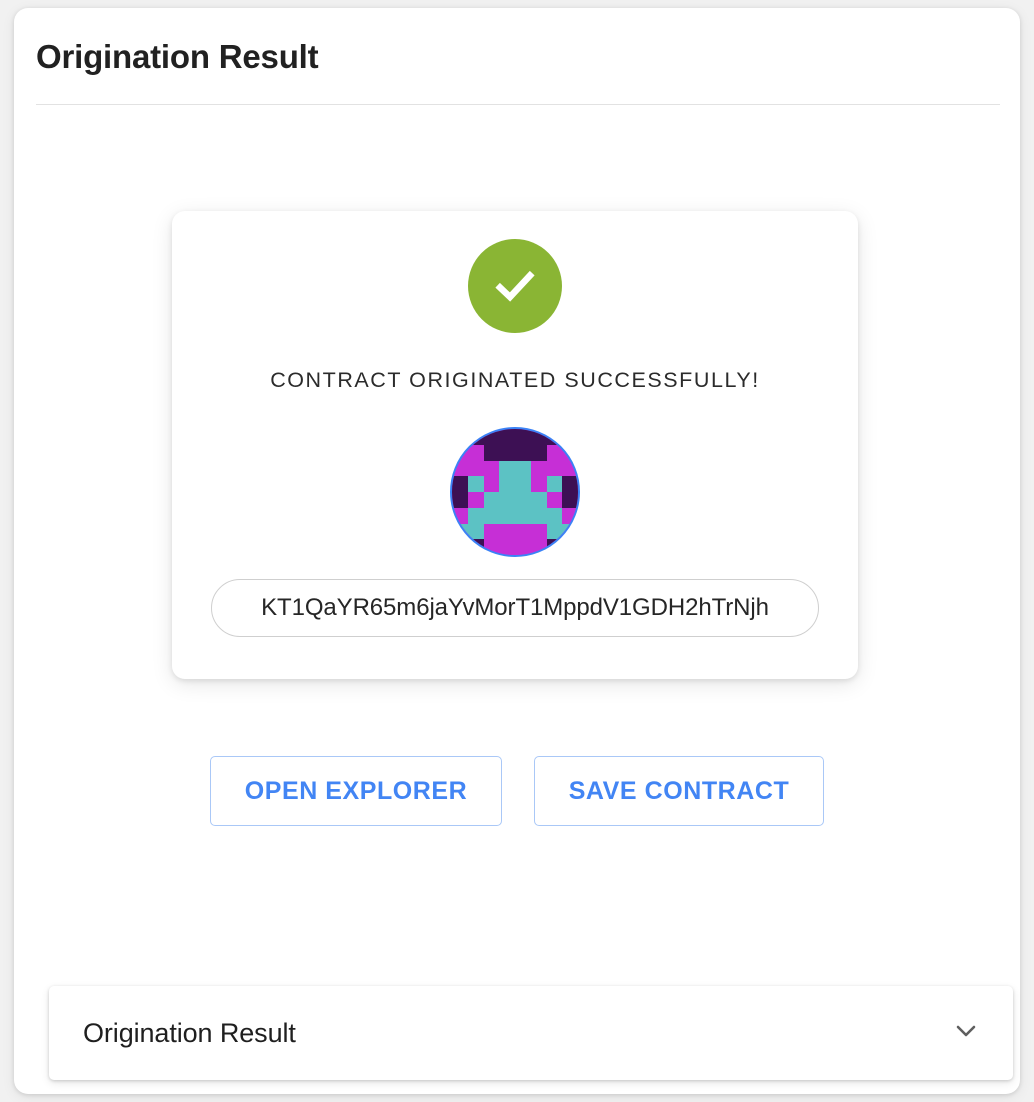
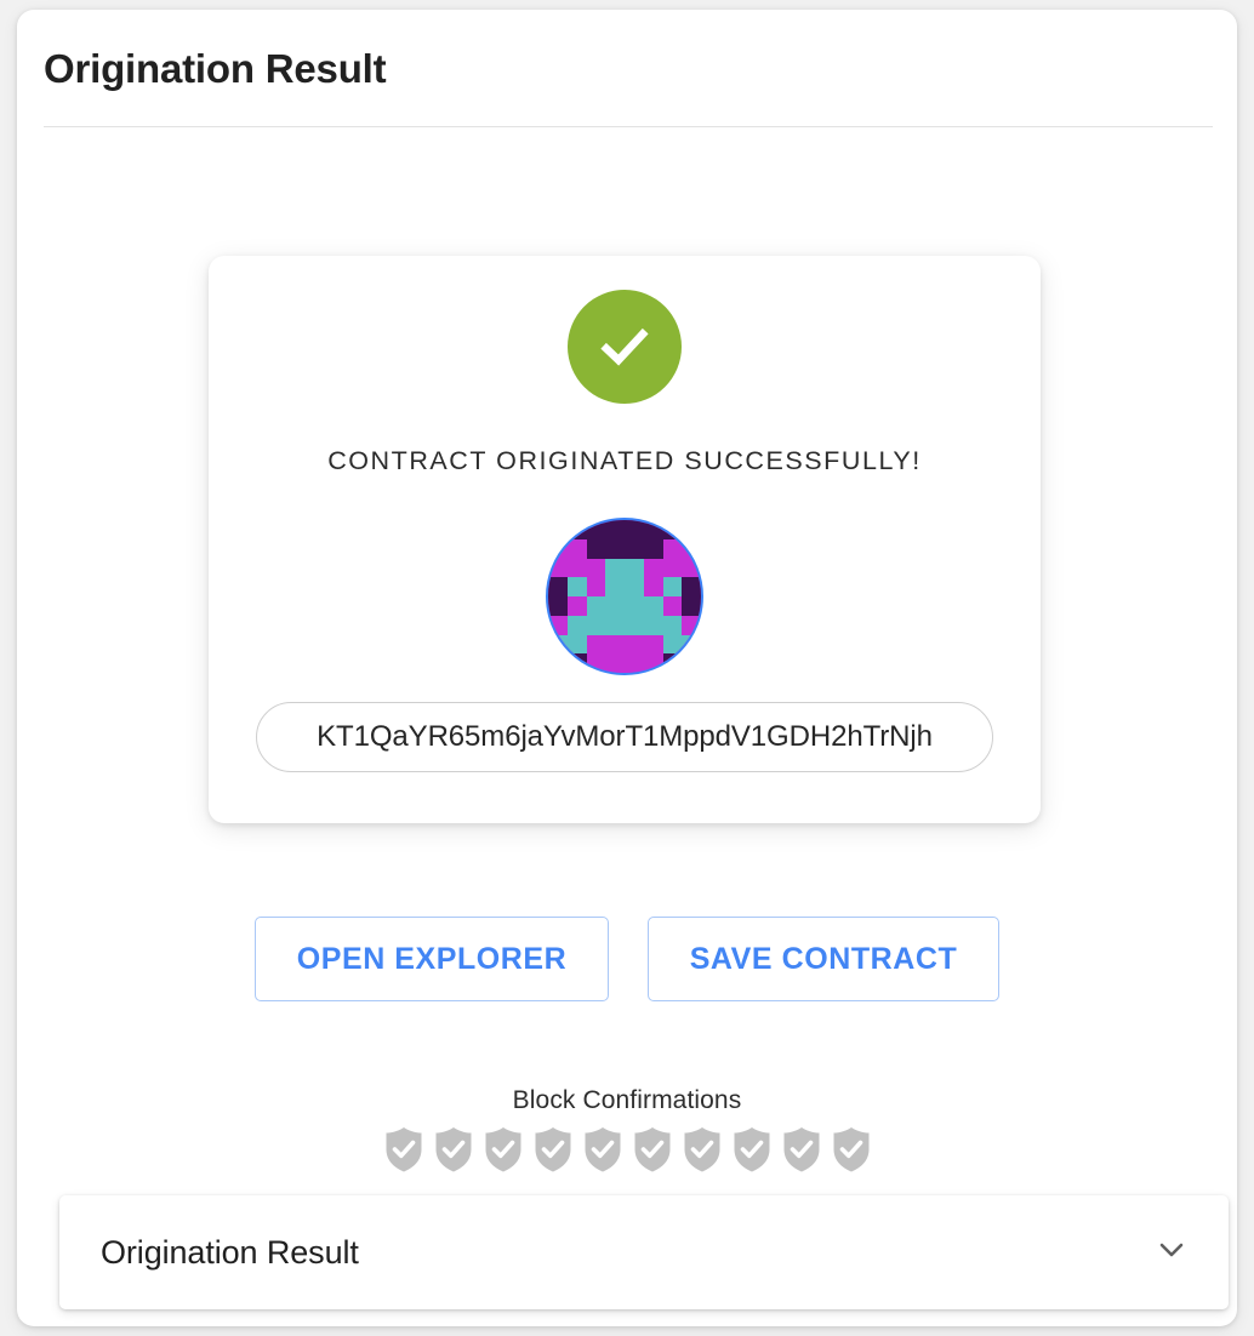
  Origination Result
  CONTRACT ORIGINATED SUCCESSFULLY!
  KT1QaYR65m6jaYvMorT1MppdV1GDH2hTrNjh
  OPEN EXPLORER
  SAVE CONTRACT
+ Block Confirmations
  Origination Result
